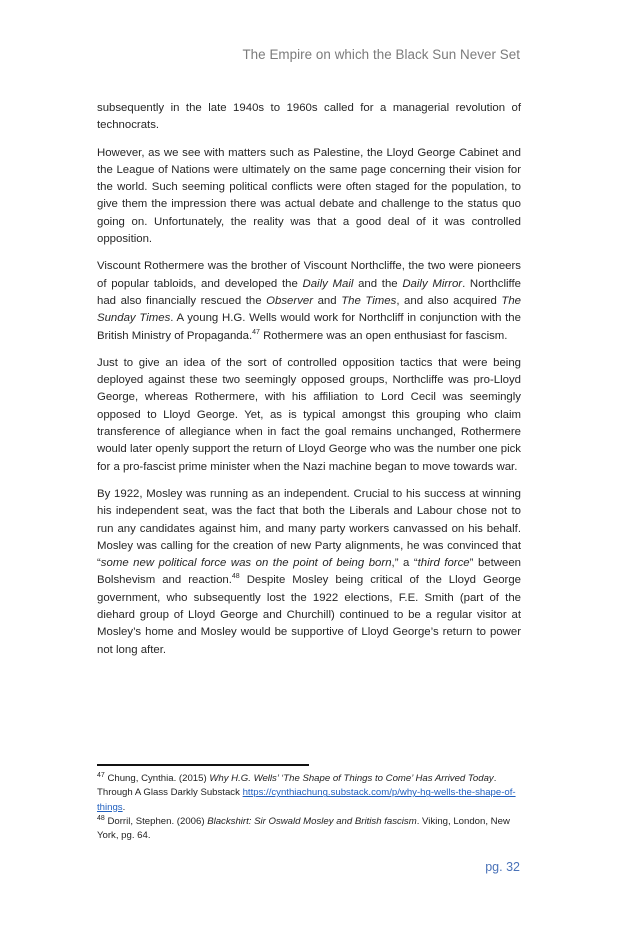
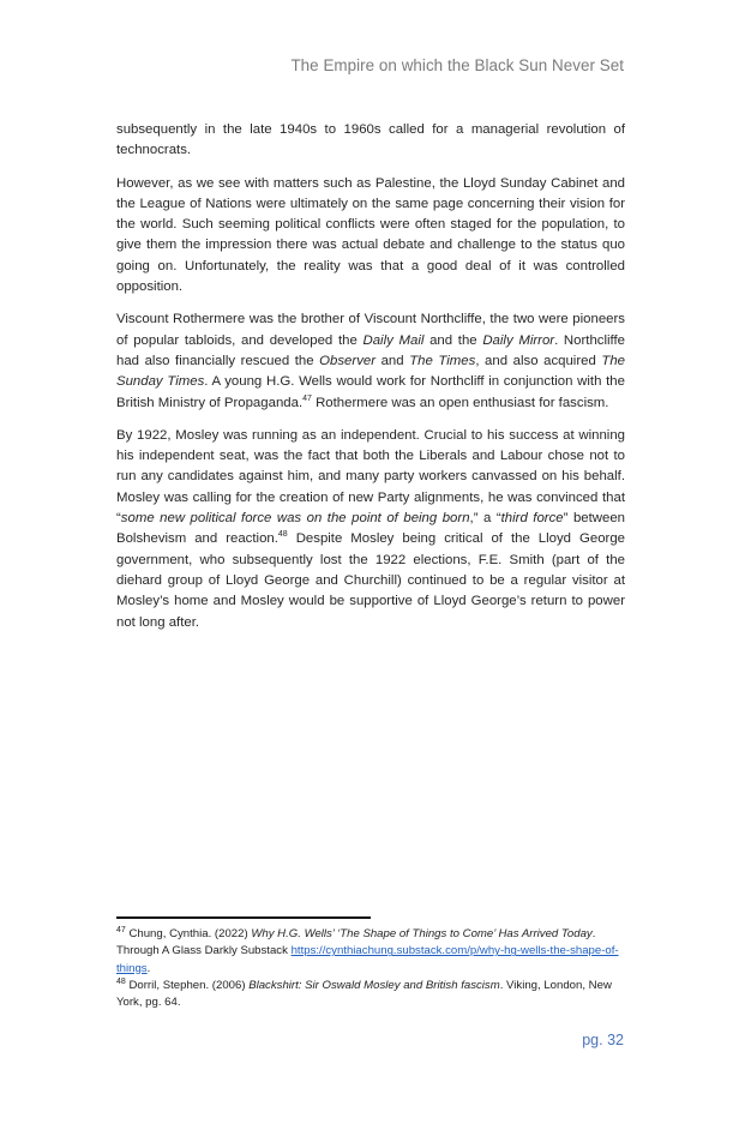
  The Empire on which the Black Sun Never Set
  subsequently in the late 1940s to 1960s called for a managerial revolution of technocrats.
- However, as we see with matters such as Palestine, the Lloyd George Cabinet and the League of Nations were ultimately on the same page concerning their vision for the world. Such seeming political conflicts were often staged for the population, to give them the impression there was actual debate and challenge to the status quo going on. Unfortunately, the reality was that a good deal of it was controlled opposition.
+ However, as we see with matters such as Palestine, the Lloyd Sunday Cabinet and the League of Nations were ultimately on the same page concerning their vision for the world. Such seeming political conflicts were often staged for the population, to give them the impression there was actual debate and challenge to the status quo going on. Unfortunately, the reality was that a good deal of it was controlled opposition.
  Viscount Rothermere was the brother of Viscount Northcliffe, the two were pioneers of popular tabloids, and developed the Daily Mail and the Daily Mirror. Northcliffe had also financially rescued the Observer and The Times, and also acquired The Sunday Times. A young H.G. Wells would work for Northcliff in conjunction with the British Ministry of Propaganda. Rothermere was an open enthusiast for fascism.
- Just to give an idea of the sort of controlled opposition tactics that were being deployed against these two seemingly opposed groups, Northcliffe was pro-Lloyd George, whereas Rothermere, with his affiliation to Lord Cecil was seemingly opposed to Lloyd George. Yet, as is typical amongst this grouping who claim transference of allegiance when in fact the goal remains unchanged, Rothermere would later openly support the return of Lloyd George who was the number one pick for a pro-fascist prime minister when the Nazi machine began to move towards war.
  By 1922, Mosley was running as an independent. Crucial to his success at winning his independent seat, was the fact that both the Liberals and Labour chose not to run any candidates against him, and many party workers canvassed on his behalf. Mosley was calling for the creation of new Party alignments, he was convinced that “some new political force was on the point of being born,” a “third force” between Bolshevism and reaction. Despite Mosley being critical of the Lloyd George government, who subsequently lost the 1922 elections, F.E. Smith (part of the diehard group of Lloyd George and Churchill) continued to be a regular visitor at Mosley’s home and Mosley would be supportive of Lloyd George’s return to power not long after.
- Chung, Cynthia. (2015) Why H.G. Wells’ ‘The Shape of Things to Come’ Has Arrived Today. Through A Glass Darkly Substack https://cynthiachung.substack.com/p/why-hg-wells-the-shape-of-things.
+ Chung, Cynthia. (2022) Why H.G. Wells’ ‘The Shape of Things to Come’ Has Arrived Today. Through A Glass Darkly Substack https://cynthiachung.substack.com/p/why-hg-wells-the-shape-of-things.
  Dorril, Stephen. (2006) Blackshirt: Sir Oswald Mosley and British fascism. Viking, London, New York, pg. 64.
  pg. 32
